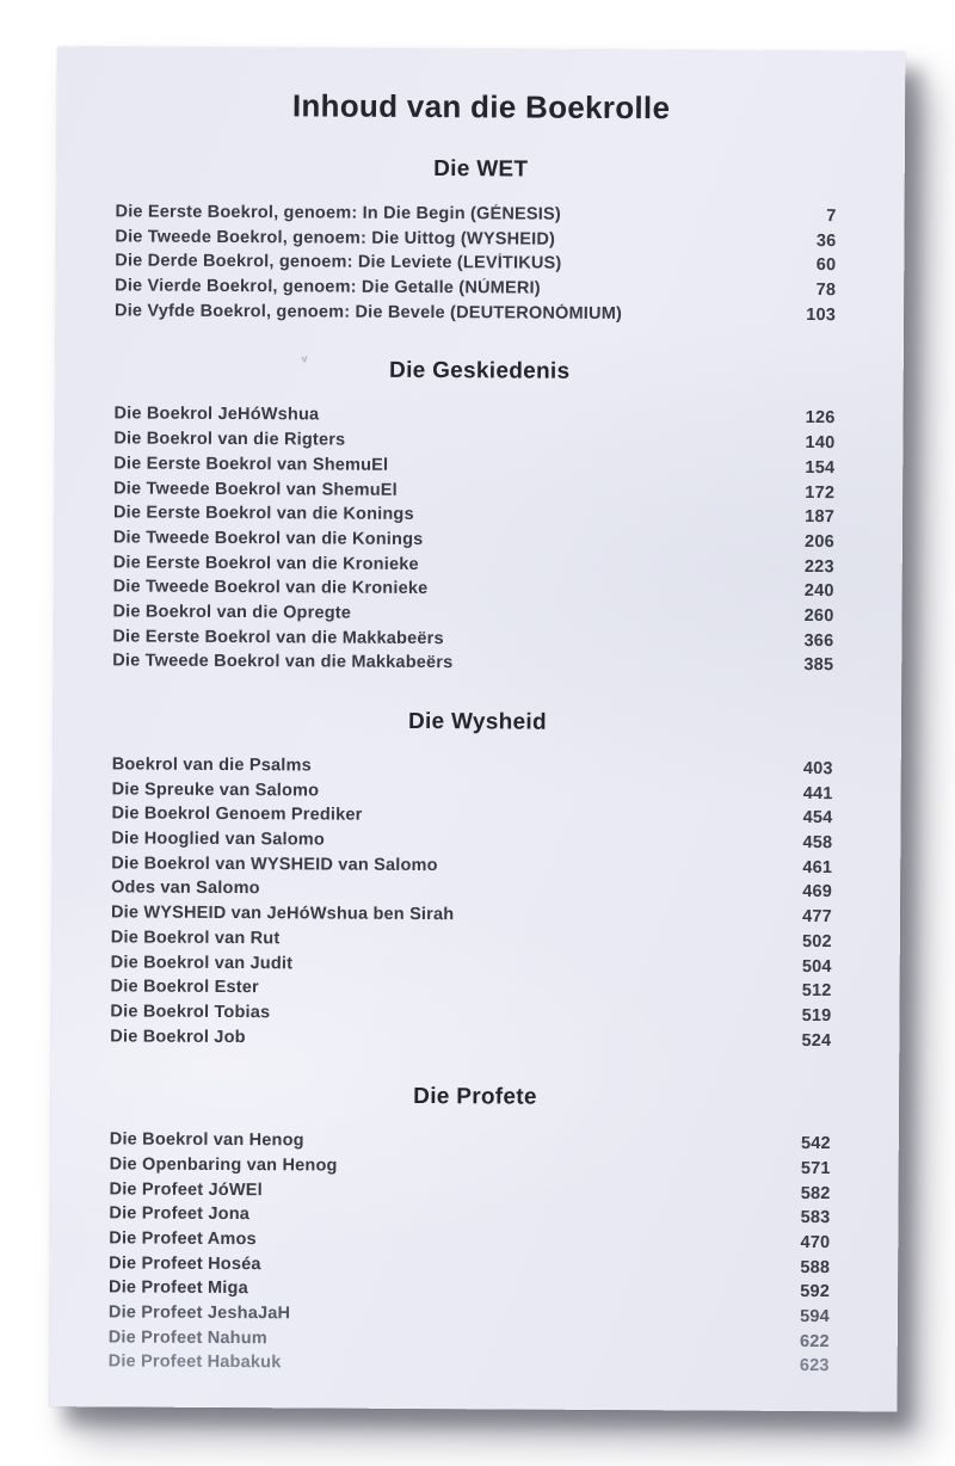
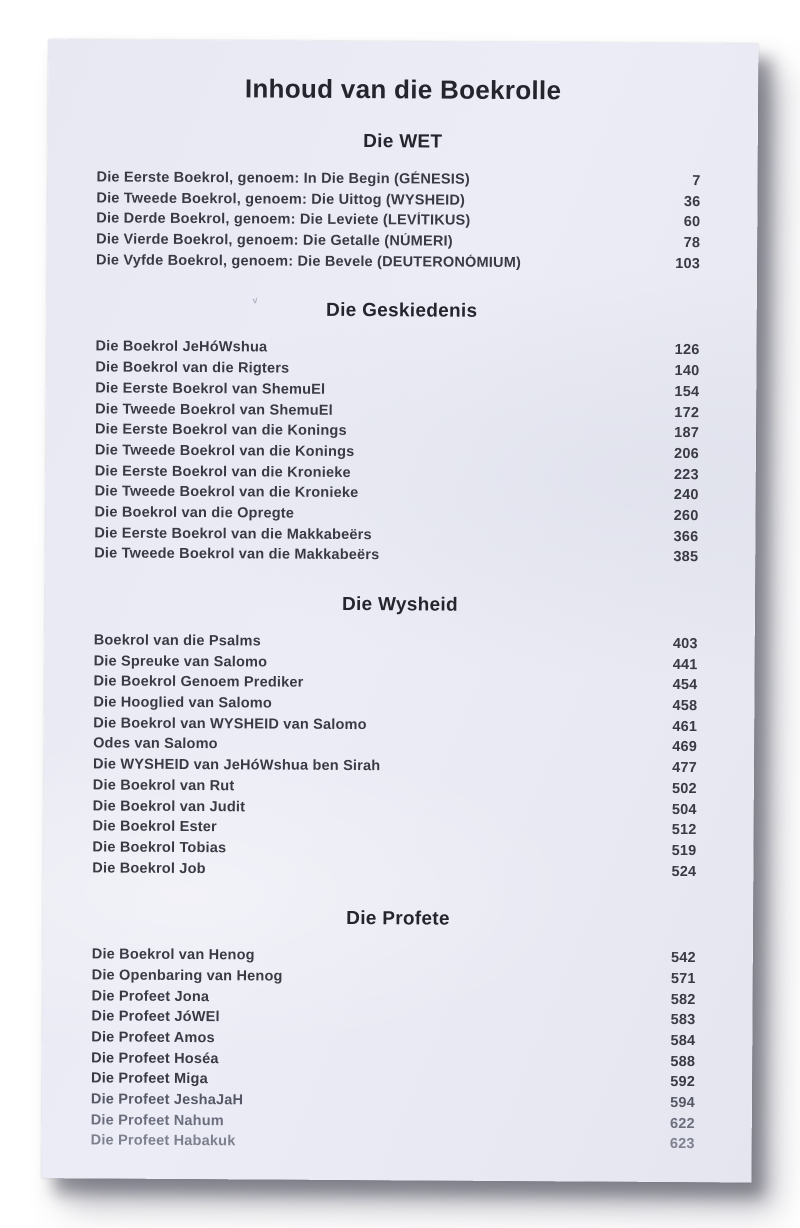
  Die WET
  Die Eerste Boekrol, genoem: In Die Begin (GÉNESIS)
  7
  Die Tweede Boekrol, genoem: Die Uittog (WYSHEID)
  36
  Die Derde Boekrol, genoem: Die Leviete (LEVÍTIKUS)
  60
  Die Vierde Boekrol, genoem: Die Getalle (NÚMERI)
  78
  Die Vyfde Boekrol, genoem: Die Bevele (DEUTERONÓMIUM)
  103
  Die Geskiedenis
  Die Boekrol JeHóWshua
  126
  Die Boekrol van die Rigters
  140
  Die Eerste Boekrol van ShemuEl
  154
  Die Tweede Boekrol van ShemuEl
  172
  Die Eerste Boekrol van die Konings
  187
  Die Tweede Boekrol van die Konings
  206
  Die Eerste Boekrol van die Kronieke
  223
  Die Tweede Boekrol van die Kronieke
  240
  Die Boekrol van die Opregte
  260
  Die Eerste Boekrol van die Makkabeërs
  366
  Die Tweede Boekrol van die Makkabeërs
  385
  Die Wysheid
  Boekrol van die Psalms
  403
  Die Spreuke van Salomo
  441
  Die Boekrol Genoem Prediker
  454
  Die Hooglied van Salomo
  458
  Die Boekrol van WYSHEID van Salomo
  461
  Odes van Salomo
  469
  Die WYSHEID van JeHóWshua ben Sirah
  477
  Die Boekrol van Rut
  502
  Die Boekrol van Judit
  504
  Die Boekrol Ester
  512
  Die Boekrol Tobias
  519
  Die Boekrol Job
  524
  Die Profete
  Die Boekrol van Henog
  542
  Die Openbaring van Henog
  571
- Die Profeet JóWEl
+ Die Profeet Jona
  582
- Die Profeet Jona
+ Die Profeet JóWEl
  583
  Die Profeet Amos
- 470
+ 584
  Die Profeet Hoséa
  588
  Die Profeet Miga
  592
  Die Profeet JeshaJaH
  594
  Die Profeet Nahum
  622
  Die Profeet Habakuk
  623
